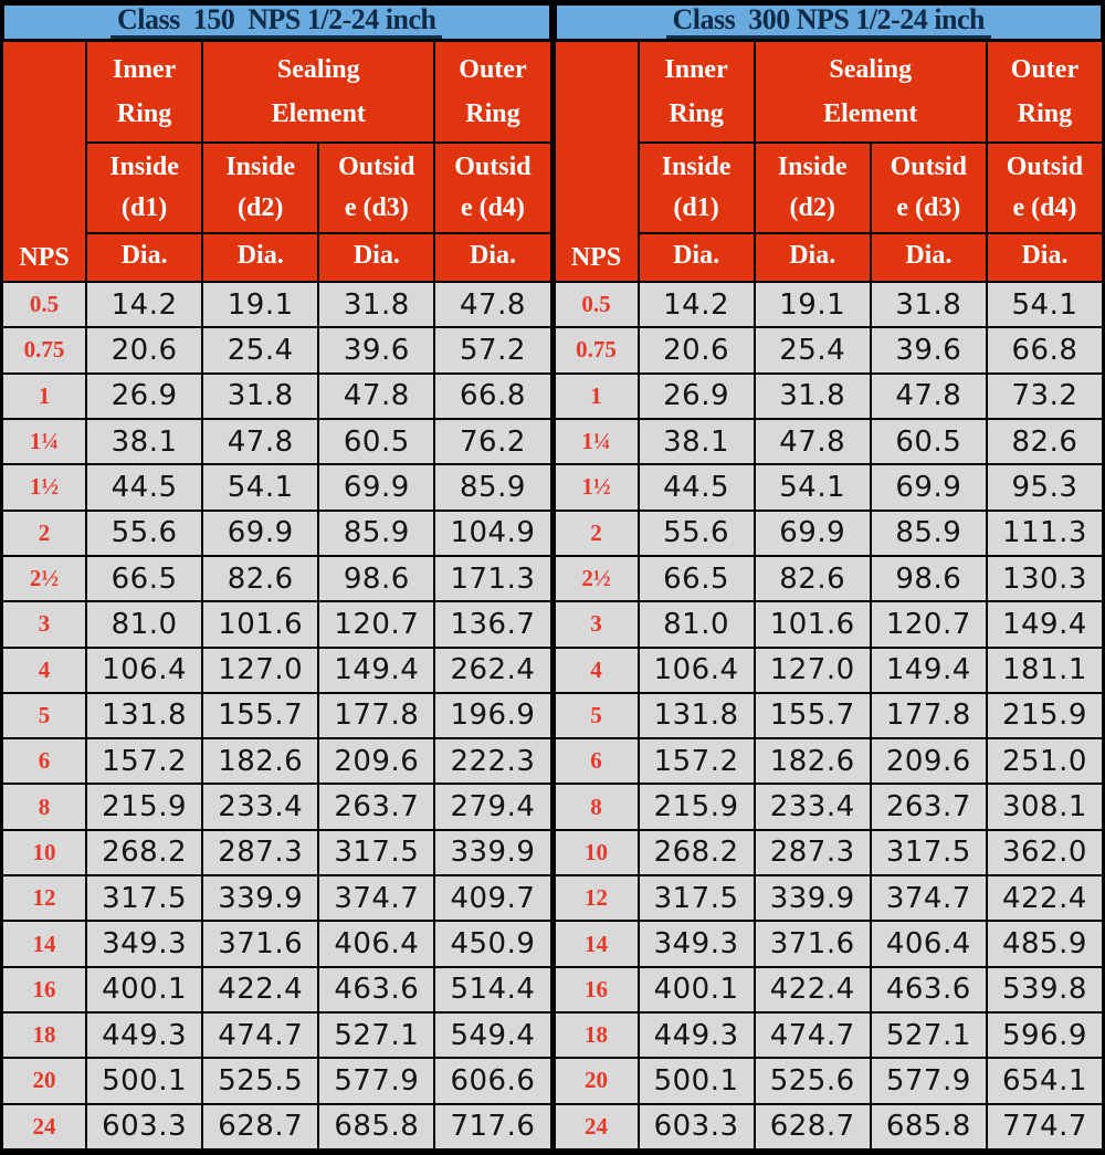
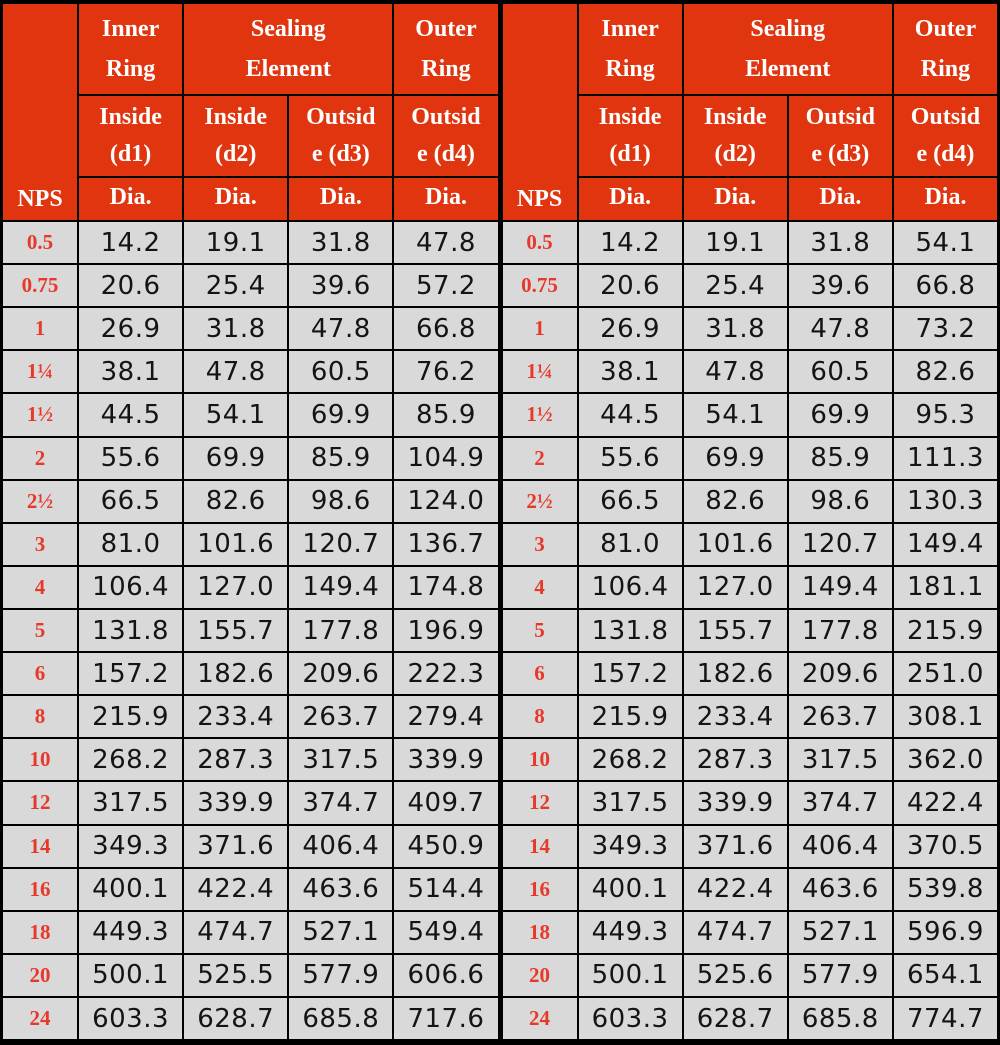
- Class 150 NPS 1/2-24 inch
  NPS
  Inner
  Ring
  Sealing
  Element
  Outer
  Ring
  Inside
  (d1)
  Inside
  (d2)
  Outsid
  e (d3)
  Outsid
  e (d4)
  Dia.
  Dia.
  Dia.
  Dia.
  0.5
  14.2
  19.1
  31.8
  47.8
  0.75
  20.6
  25.4
  39.6
  57.2
  1
  26.9
  31.8
  47.8
  66.8
  1¼
  38.1
  47.8
  60.5
  76.2
  1½
  44.5
  54.1
  69.9
  85.9
  2
  55.6
  69.9
  85.9
  104.9
  2½
  66.5
  82.6
  98.6
- 171.3
+ 124.0
  3
  81.0
  101.6
  120.7
  136.7
  4
  106.4
  127.0
  149.4
- 262.4
+ 174.8
  5
  131.8
  155.7
  177.8
  196.9
  6
  157.2
  182.6
  209.6
  222.3
  8
  215.9
  233.4
  263.7
  279.4
  10
  268.2
  287.3
  317.5
  339.9
  12
  317.5
  339.9
  374.7
  409.7
  14
  349.3
  371.6
  406.4
  450.9
  16
  400.1
  422.4
  463.6
  514.4
  18
  449.3
  474.7
  527.1
  549.4
  20
  500.1
  525.5
  577.9
  606.6
  24
  603.3
  628.7
  685.8
  717.6
- Class 300 NPS 1/2-24 inch
  NPS
  Inner
  Ring
  Sealing
  Element
  Outer
  Ring
  Inside
  (d1)
  Inside
  (d2)
  Outsid
  e (d3)
  Outsid
  e (d4)
  Dia.
  Dia.
  Dia.
  Dia.
  0.5
  14.2
  19.1
  31.8
  54.1
  0.75
  20.6
  25.4
  39.6
  66.8
  1
  26.9
  31.8
  47.8
  73.2
  1¼
  38.1
  47.8
  60.5
  82.6
  1½
  44.5
  54.1
  69.9
  95.3
  2
  55.6
  69.9
  85.9
  111.3
  2½
  66.5
  82.6
  98.6
  130.3
  3
  81.0
  101.6
  120.7
  149.4
  4
  106.4
  127.0
  149.4
  181.1
  5
  131.8
  155.7
  177.8
  215.9
  6
  157.2
  182.6
  209.6
  251.0
  8
  215.9
  233.4
  263.7
  308.1
  10
  268.2
  287.3
  317.5
  362.0
  12
  317.5
  339.9
  374.7
  422.4
  14
  349.3
  371.6
  406.4
- 485.9
+ 370.5
  16
  400.1
  422.4
  463.6
  539.8
  18
  449.3
  474.7
  527.1
  596.9
  20
  500.1
  525.6
  577.9
  654.1
  24
  603.3
  628.7
  685.8
  774.7
